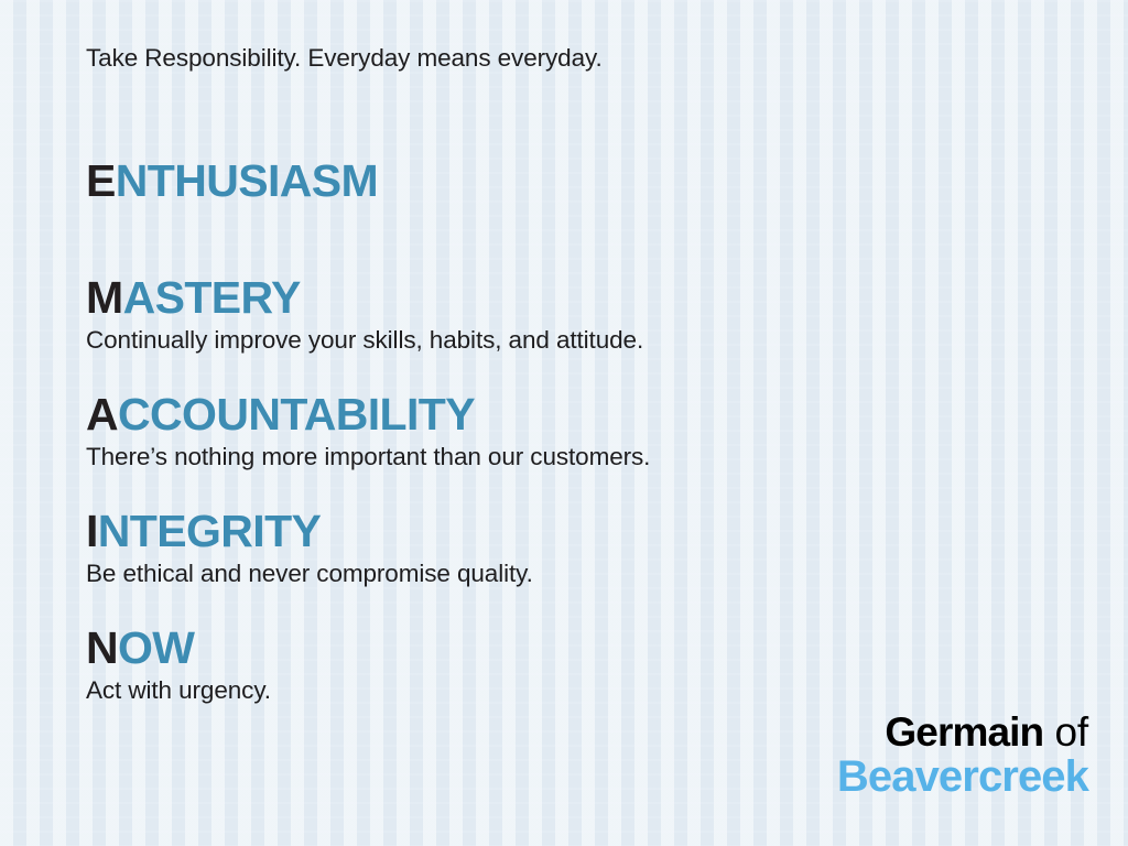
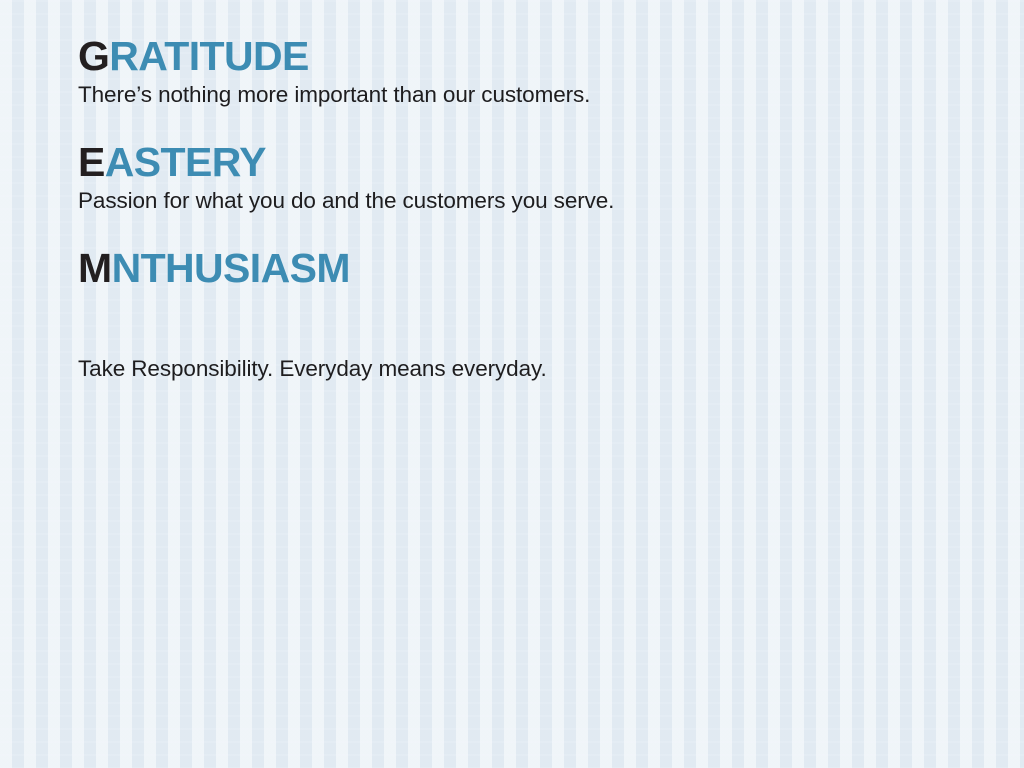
+ GRATITUDE
- Take Responsibility. Everyday means everyday.
+ There’s nothing more important than our customers.
- ENTHUSIASM
+ EASTERY
+ Passion for what you do and the customers you serve.
- MASTERY
+ MNTHUSIASM
- Continually improve your skills, habits, and attitude.
- ACCOUNTABILITY
- There’s nothing more important than our customers.
+ Take Responsibility. Everyday means everyday.
- INTEGRITY
- Be ethical and never compromise quality.
- NOW
- Act with urgency.
- Germain of
- Beavercreek
